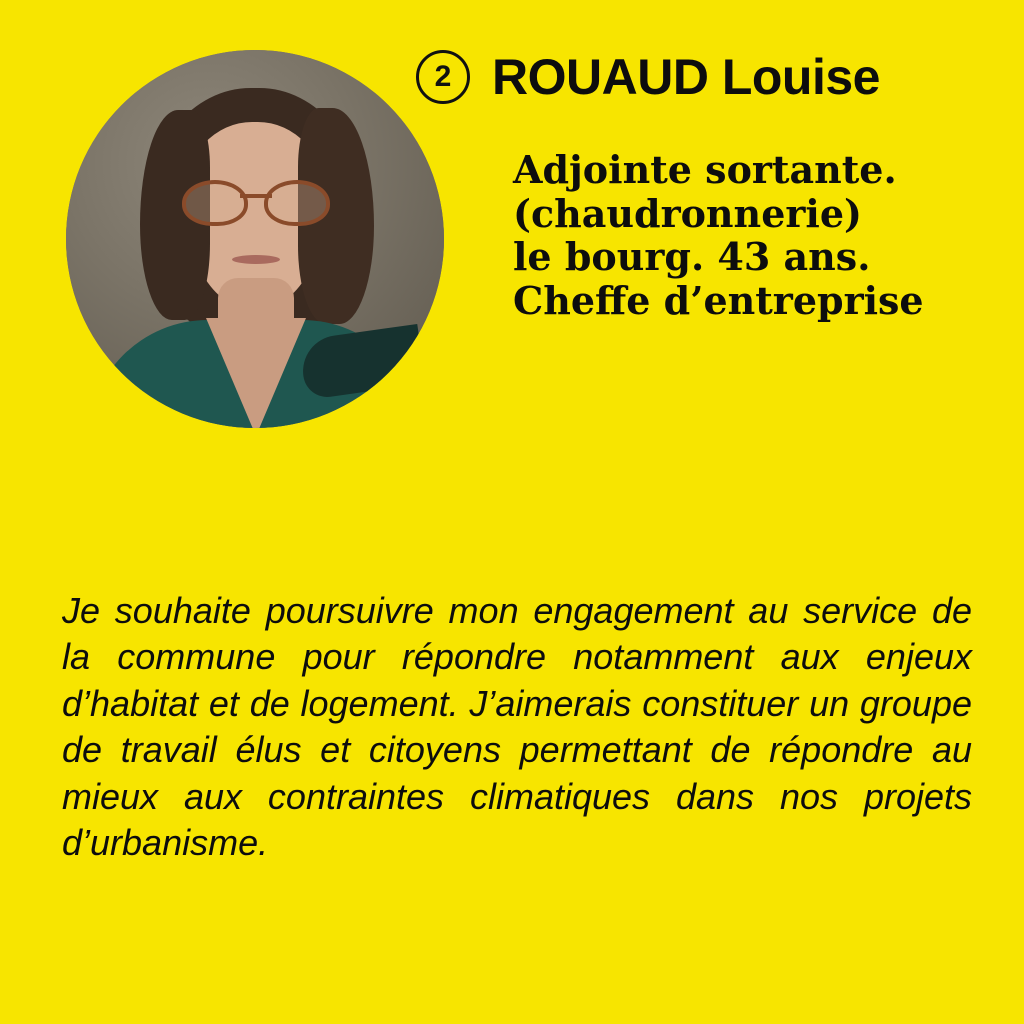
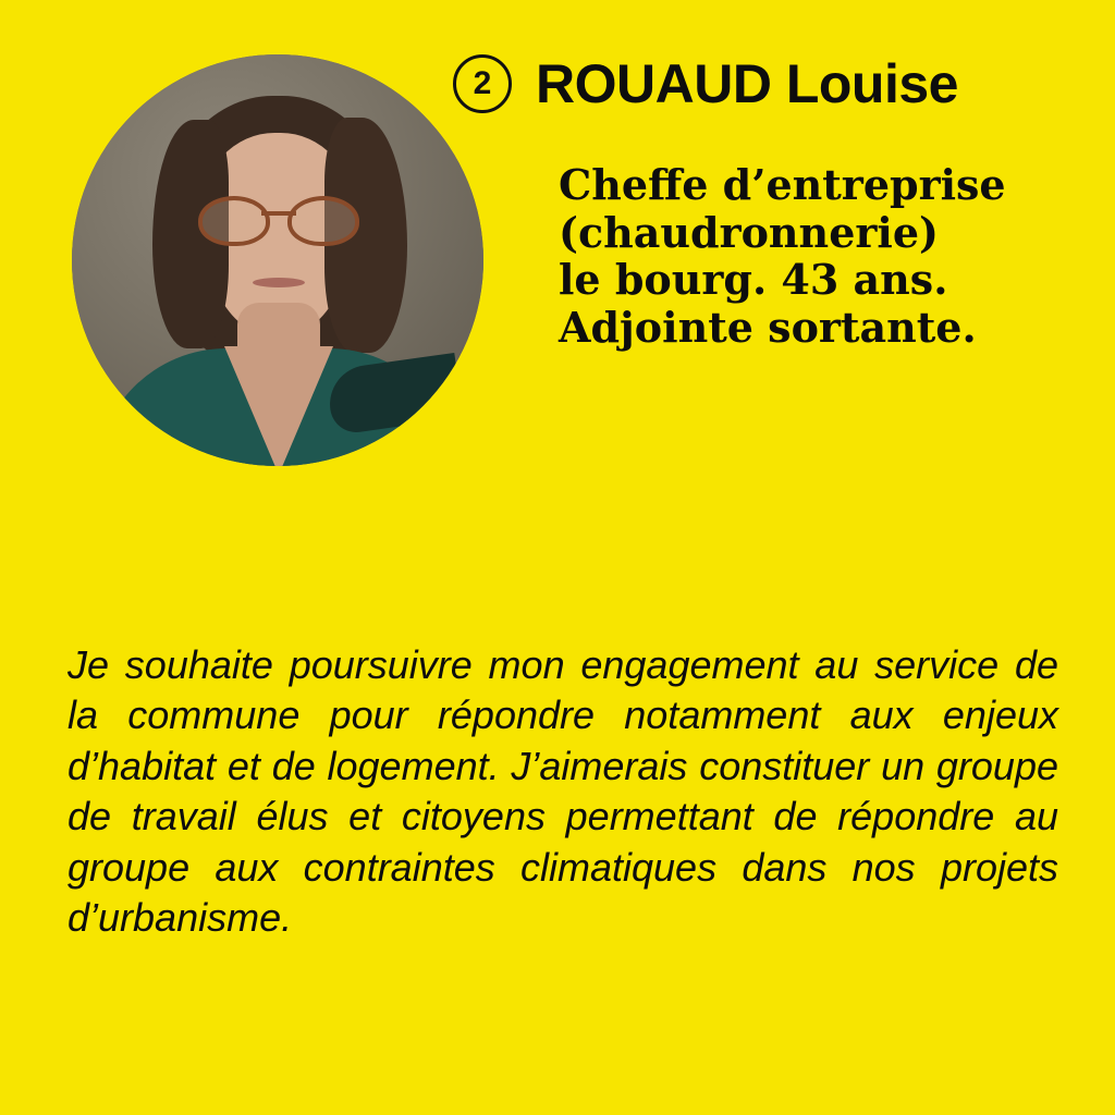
  2
  ROUAUD Louise
- Adjointe sortante.
+ Cheffe d’entreprise
  (chaudronnerie)
  le bourg. 43 ans.
- Cheffe d’entreprise
+ Adjointe sortante.
- Je souhaite poursuivre mon engagement au service de la commune pour répondre notamment aux enjeux d’habitat et de logement. J’aimerais constituer un groupe de travail élus et citoyens permettant de répondre au mieux aux contraintes climatiques dans nos projets d’urbanisme.
+ Je souhaite poursuivre mon engagement au service de la commune pour répondre notamment aux enjeux d’habitat et de logement. J’aimerais constituer un groupe de travail élus et citoyens permettant de répondre au groupe aux contraintes climatiques dans nos projets d’urbanisme.
